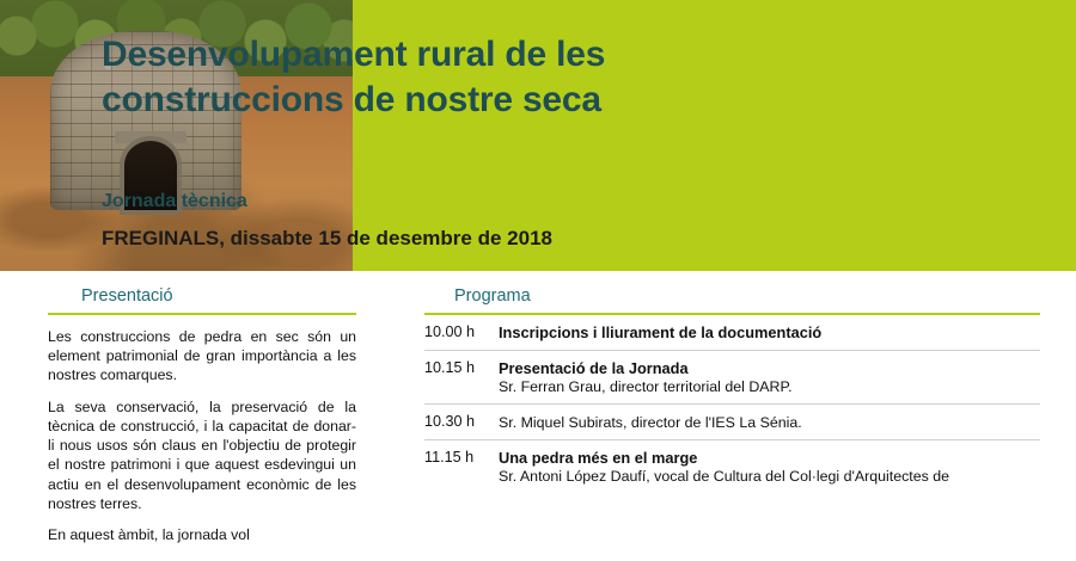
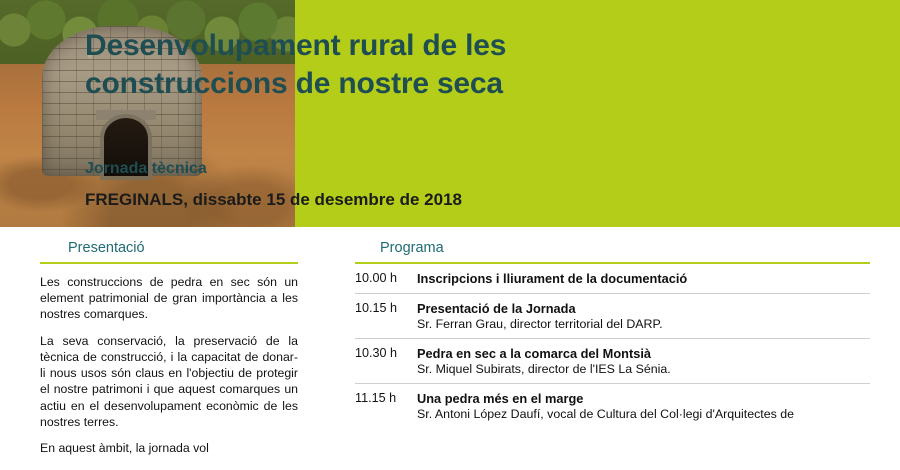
  Desenvolupament rural de les construccions de nostre seca
  Jornada tècnica
  FREGINALS, dissabte 15 de desembre de 2018
  Presentació
  Les construccions de pedra en sec són un element patrimonial de gran importància a les nostres comarques.
- La seva conservació, la preservació de la tècnica de construcció, i la capacitat de donar-li nous usos són claus en l'objectiu de protegir el nostre patrimoni i que aquest esdevingui un actiu en el desenvolupament econòmic de les nostres terres.
+ La seva conservació, la preservació de la tècnica de construcció, i la capacitat de donar-li nous usos són claus en l'objectiu de protegir el nostre patrimoni i que aquest comarques un actiu en el desenvolupament econòmic de les nostres terres.
  En aquest àmbit, la jornada vol
  Programa
  10.00 h
  Inscripcions i lliurament de la documentació
  10.15 h
  Presentació de la Jornada
  Sr. Ferran Grau, director territorial del DARP.
  10.30 h
+ Pedra en sec a la comarca del Montsià
  Sr. Miquel Subirats, director de l'IES La Sénia.
  11.15 h
  Una pedra més en el marge
  Sr. Antoni López Daufí, vocal de Cultura del Col·legi d'Arquitectes de
